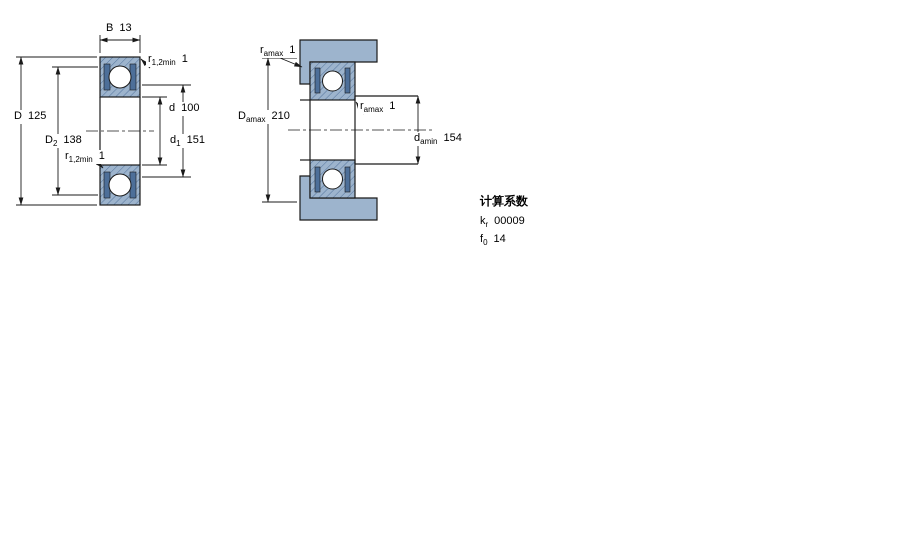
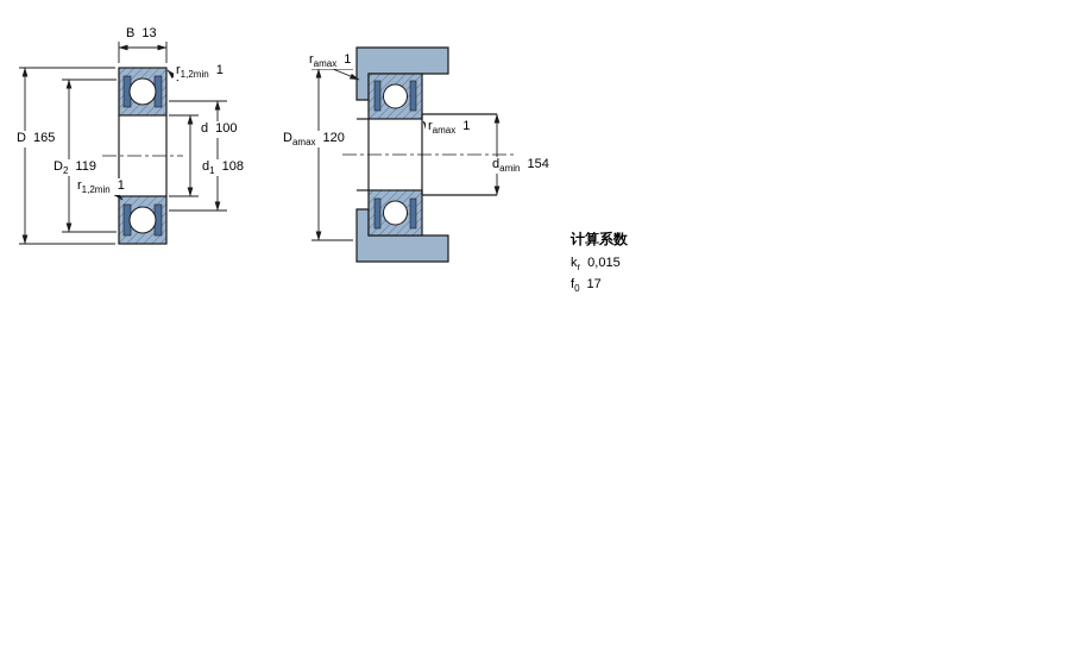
  B 13
  r1,2min 1
- D 125
+ D 165
- D2 138
+ D2 119
  r1,2min 1
  d 100
- d1 151
+ d1 108
  ramax 1
- Damax 210
+ Damax 120
  ramax 1
  damin 154
  计算系数
- kr 00009
+ kr 0,015
- f0 14
+ f0 17
